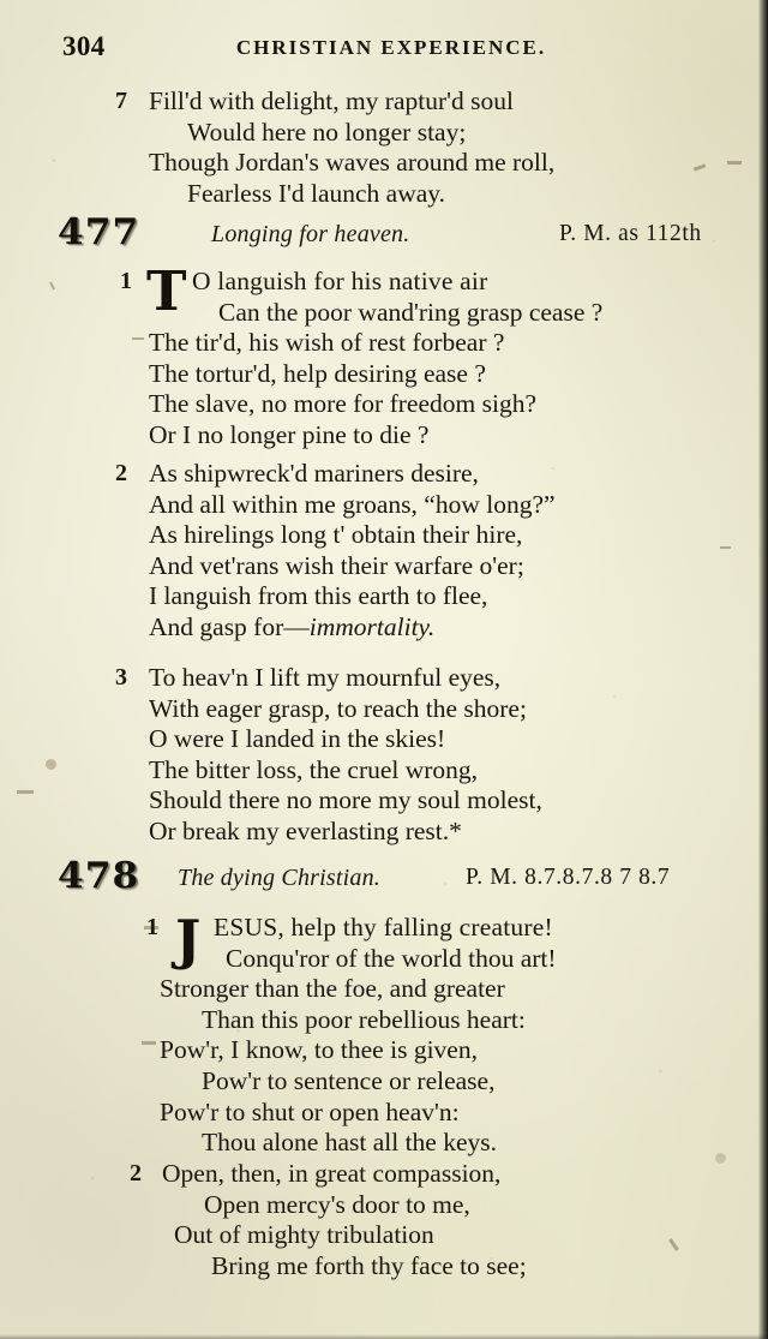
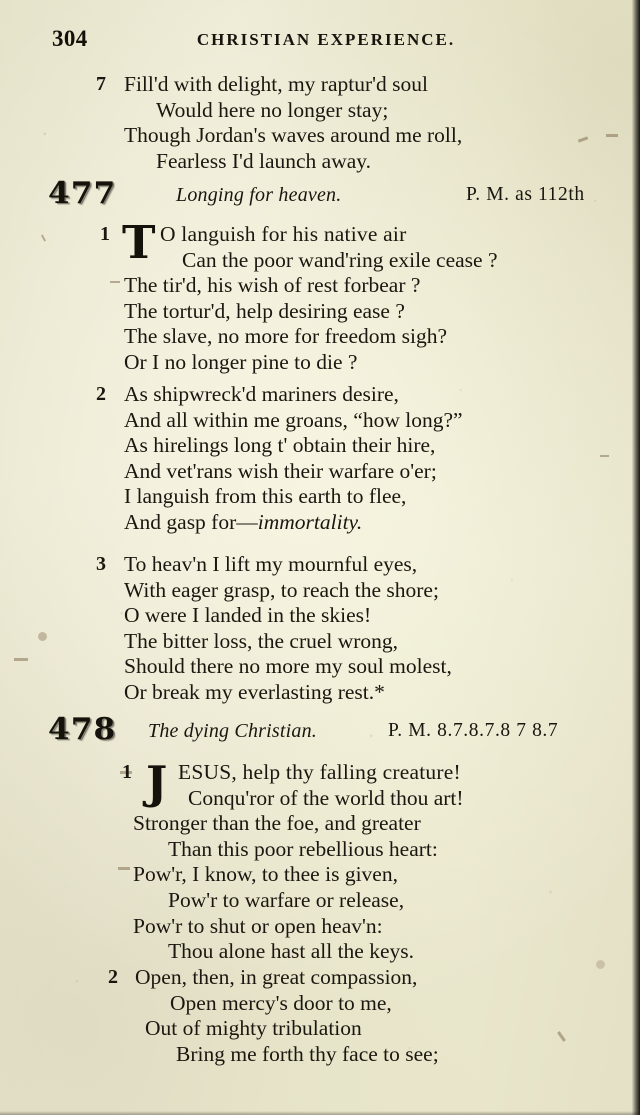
  304
  CHRISTIAN EXPERIENCE.
  7
  Fill'd with delight, my raptur'd soul
  Would here no longer stay;
  Though Jordan's waves around me roll,
  Fearless I'd launch away.
  477
  Longing for heaven.
  P. M. as 112th
  T
  1
  O languish for his native air
- Can the poor wand'ring grasp cease ?
+ Can the poor wand'ring exile cease ?
  The tir'd, his wish of rest forbear ?
  The tortur'd, help desiring ease ?
  The slave, no more for freedom sigh?
  Or I no longer pine to die ?
  2
  As shipwreck'd mariners desire,
  And all within me groans, “how long?”
  As hirelings long t' obtain their hire,
  And vet'rans wish their warfare o'er;
  I languish from this earth to flee,
  And gasp for—immortality.
  3
  To heav'n I lift my mournful eyes,
  With eager grasp, to reach the shore;
  O were I landed in the skies!
  The bitter loss, the cruel wrong,
  Should there no more my soul molest,
  Or break my everlasting rest.*
  478
  The dying Christian.
  P. M. 8.7.8.7.8 7 8.7
  J
  1
  ESUS, help thy falling creature!
  Conqu'ror of the world thou art!
  Stronger than the foe, and greater
  Than this poor rebellious heart:
  Pow'r, I know, to thee is given,
- Pow'r to sentence or release,
+ Pow'r to warfare or release,
  Pow'r to shut or open heav'n:
  Thou alone hast all the keys.
  2
  Open, then, in great compassion,
  Open mercy's door to me,
  Out of mighty tribulation
  Bring me forth thy face to see;
